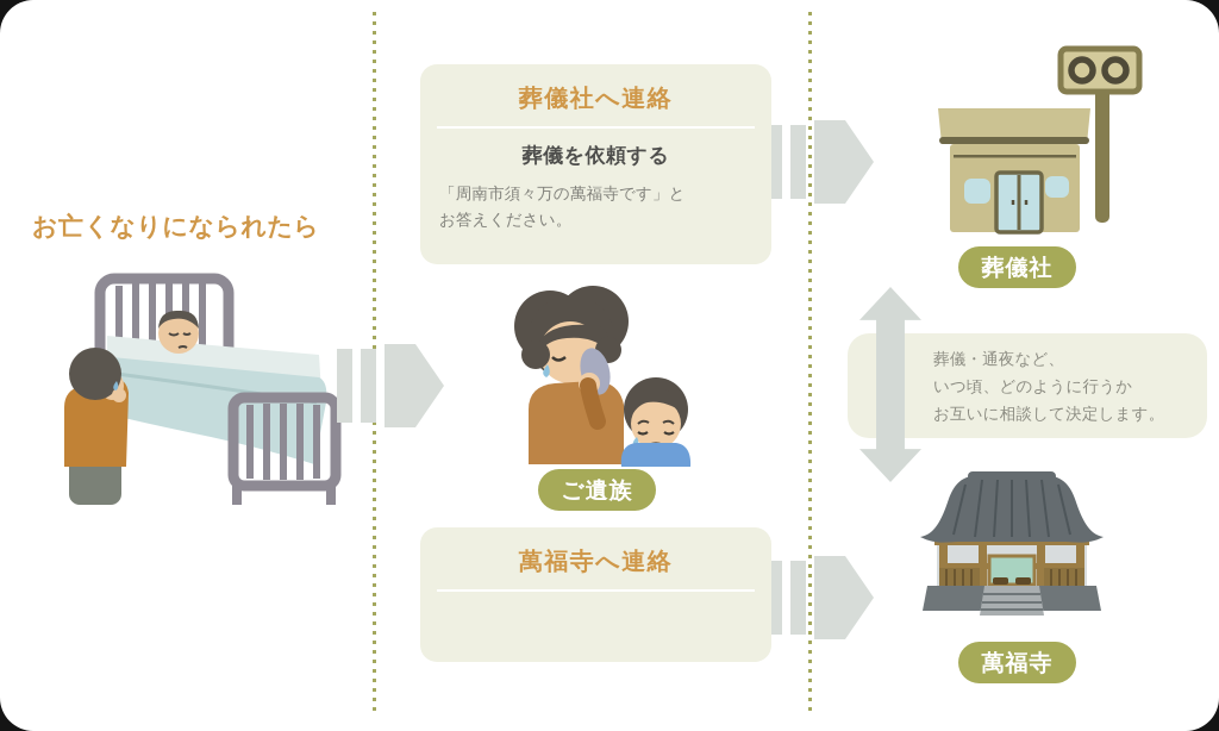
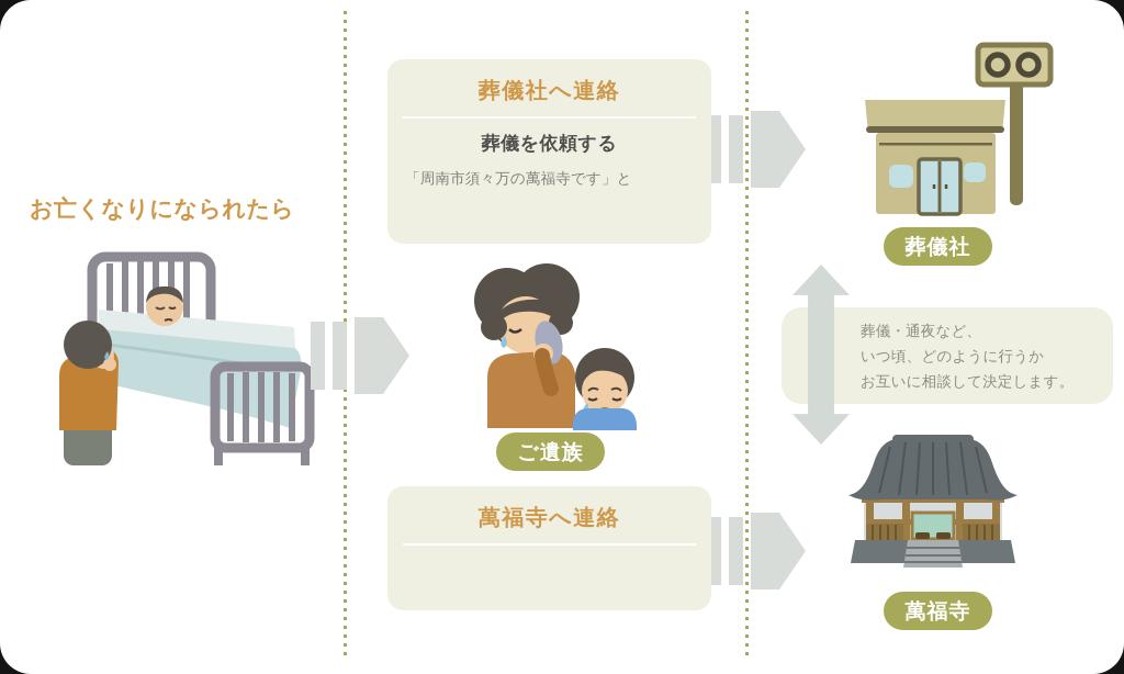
  お亡くなりになられたら
  葬儀社へ連絡
  葬儀を依頼する
  「周南市須々万の萬福寺です」と
- お答えください。
  ご遺族
  萬福寺へ連絡
  葬儀・通夜など、
  いつ頃、どのように行うか
  お互いに相談して決定します。
  葬儀社
  萬福寺
